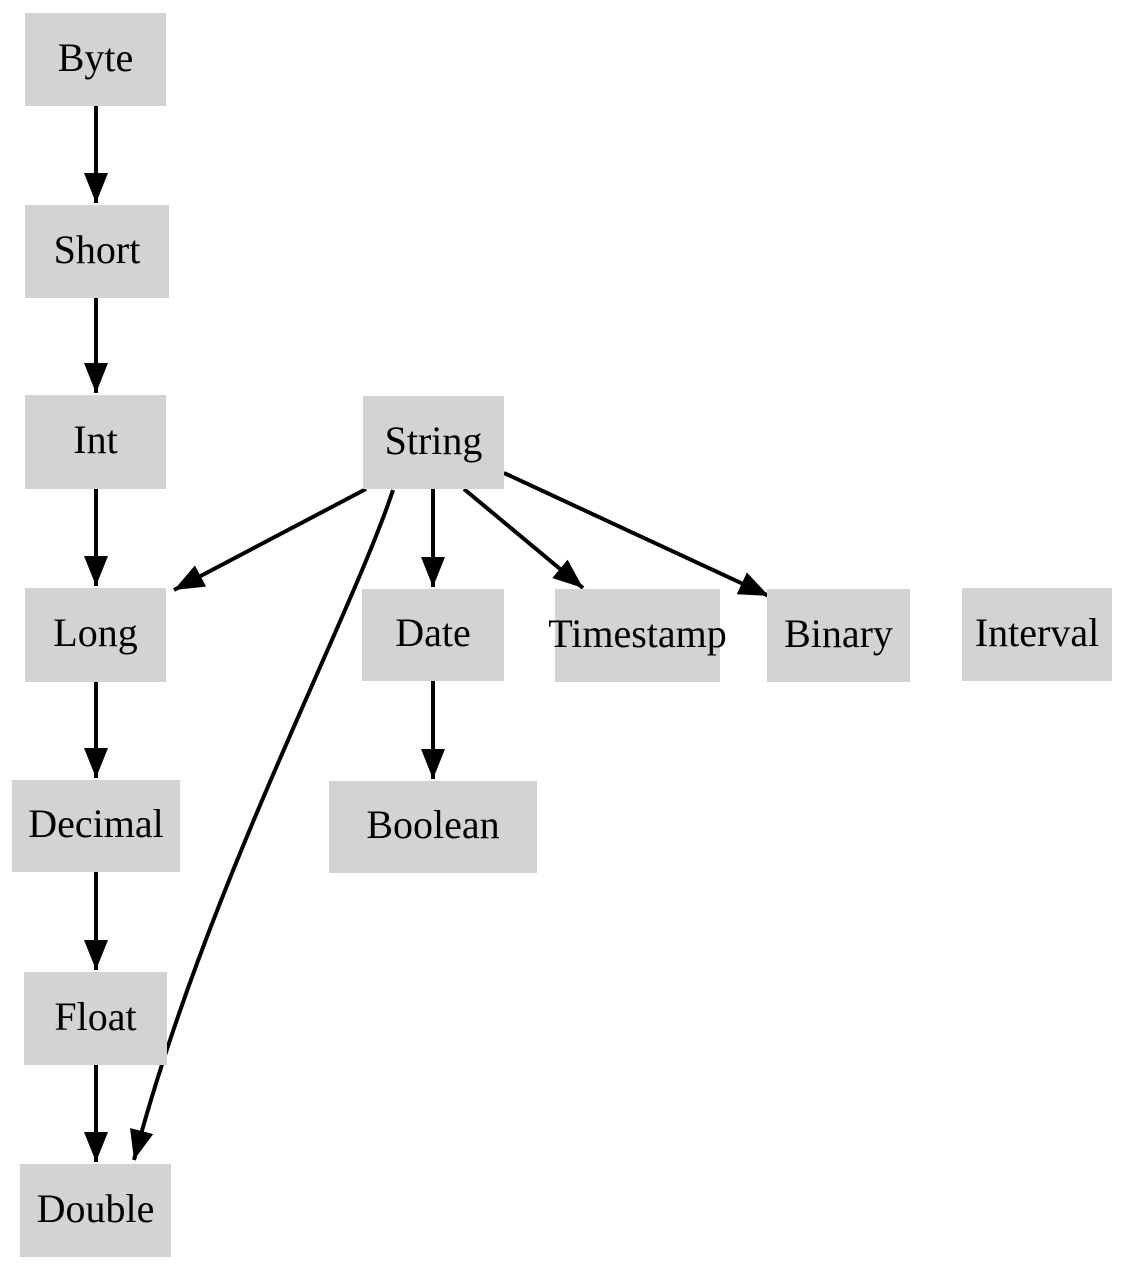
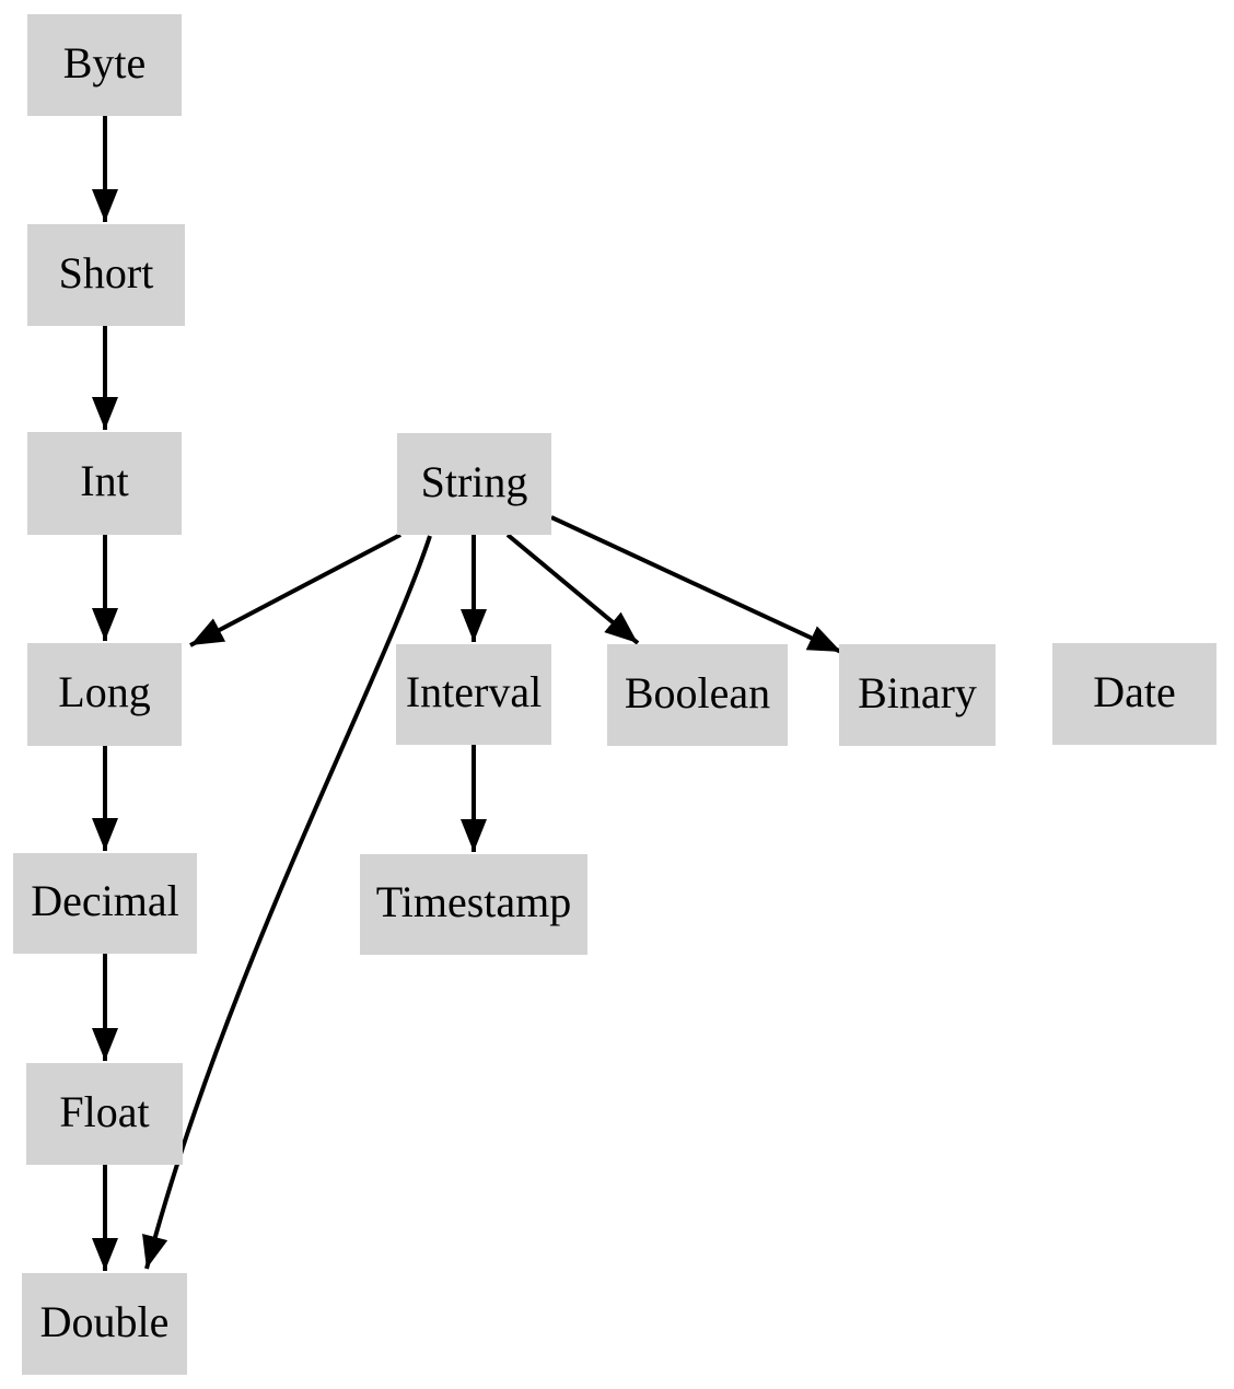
  Byte
  Short
  Int
  String
  Long
- Date
+ Interval
- Timestamp
+ Boolean
  Binary
- Interval
+ Date
  Decimal
  Float
- Boolean
+ Timestamp
  Double
